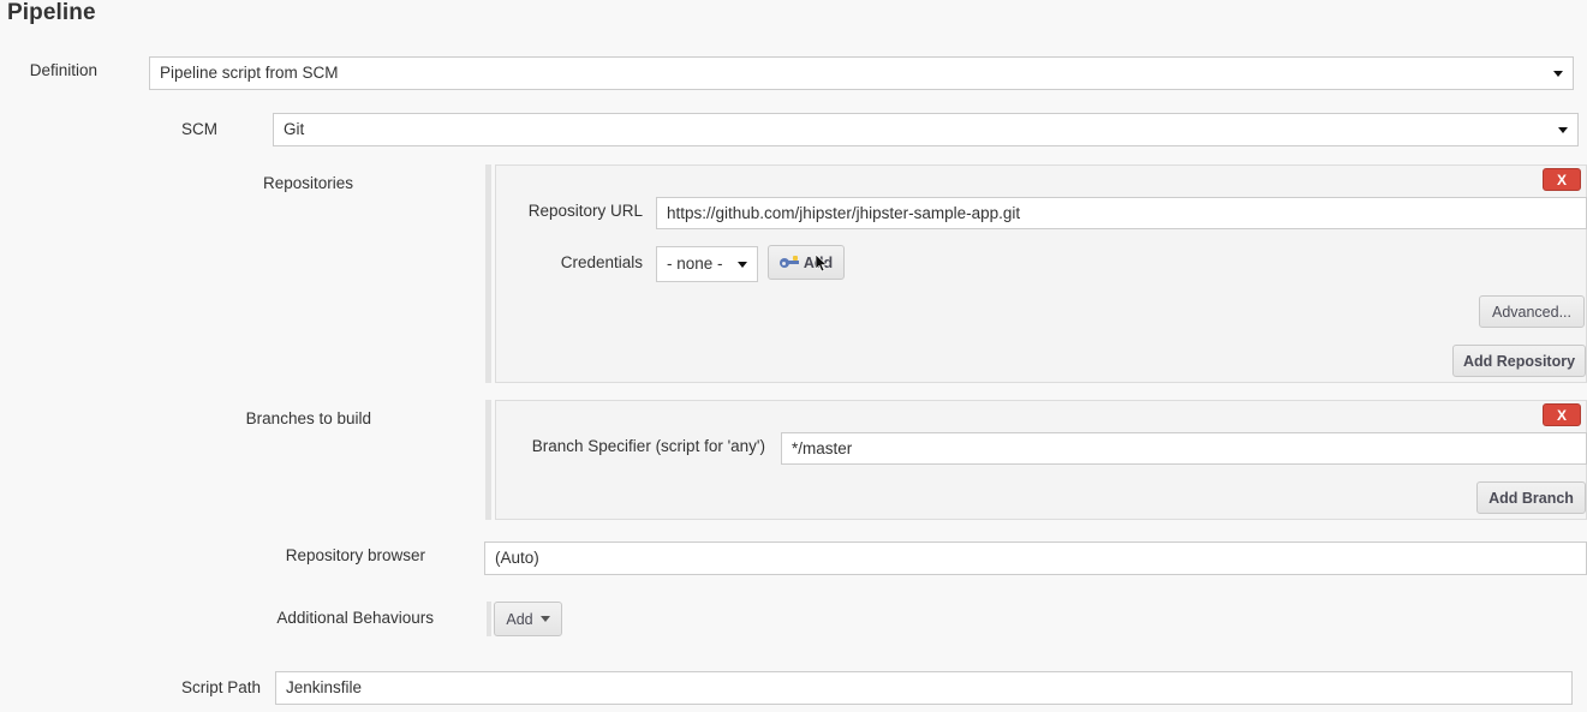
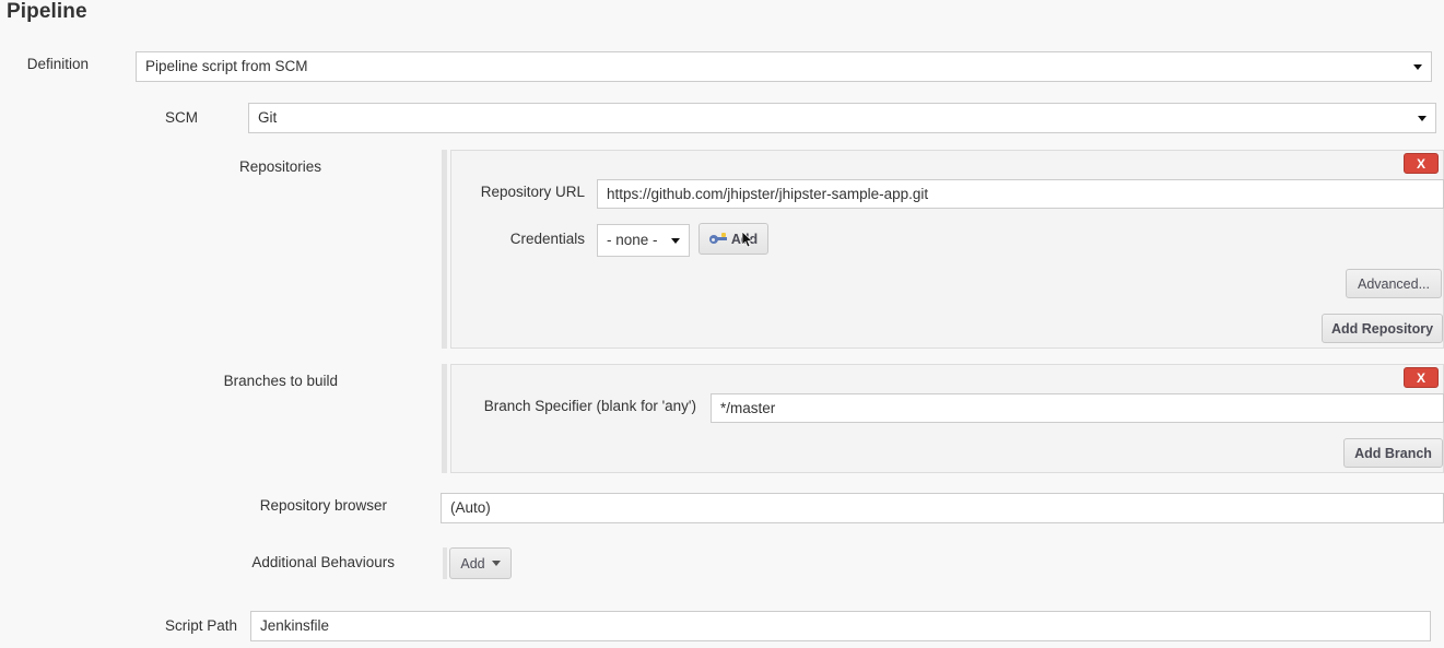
  Pipeline
  Definition
  Pipeline script from SCM
  SCM
  Git
  Repositories
  X
  Repository URL
  https://github.com/jhipster/jhipster-sample-app.git
  Credentials
  - none -
  Advanced...
  Add Repository
  Branches to build
  X
- Branch Specifier (script for 'any')
+ Branch Specifier (blank for 'any')
  */master
  Add Branch
  Repository browser
  (Auto)
  Additional Behaviours
  Add
  Script Path
  Jenkinsfile
